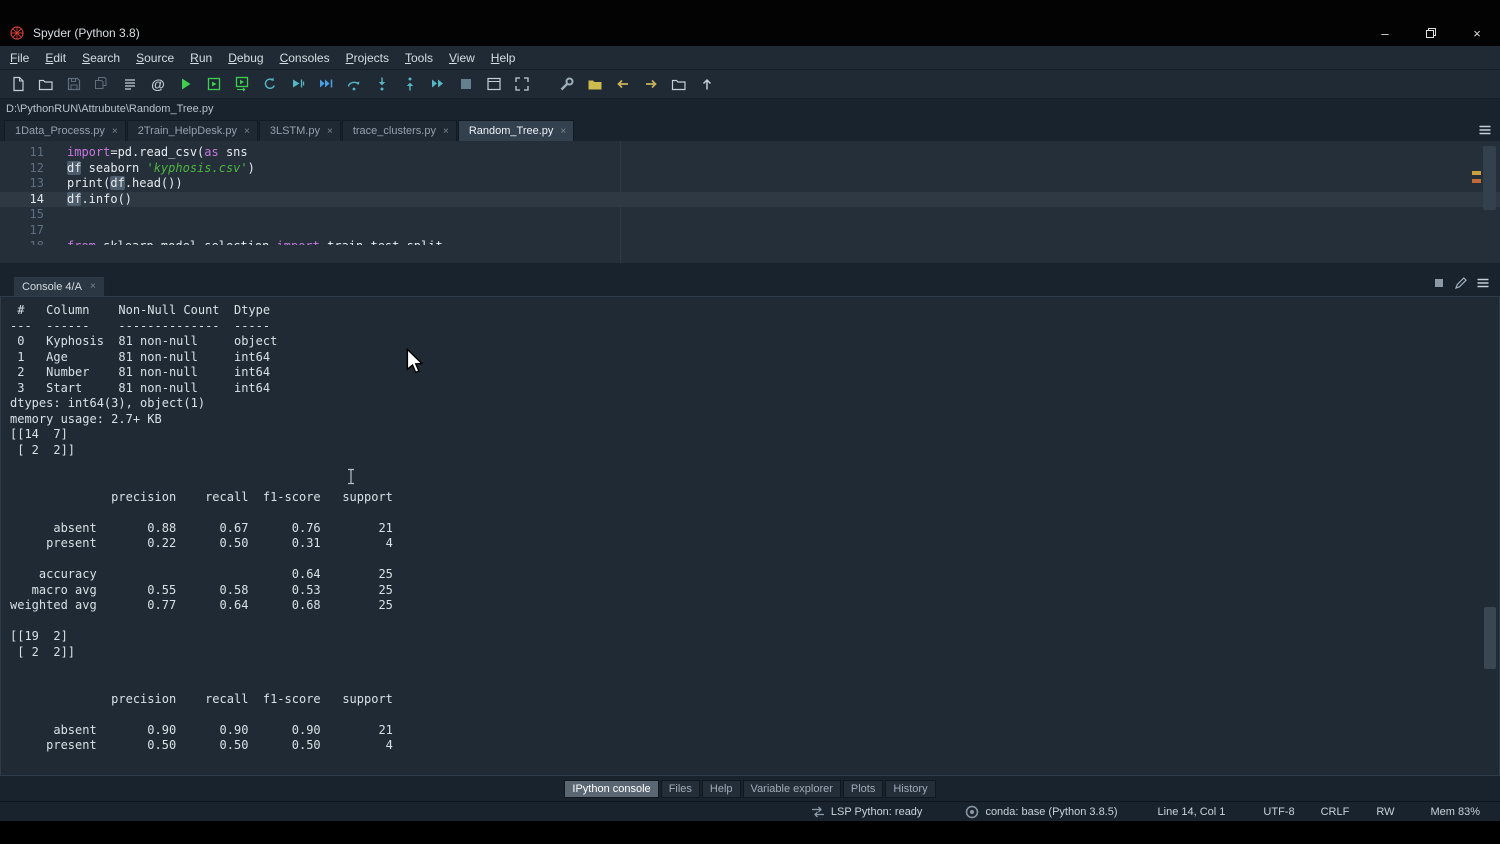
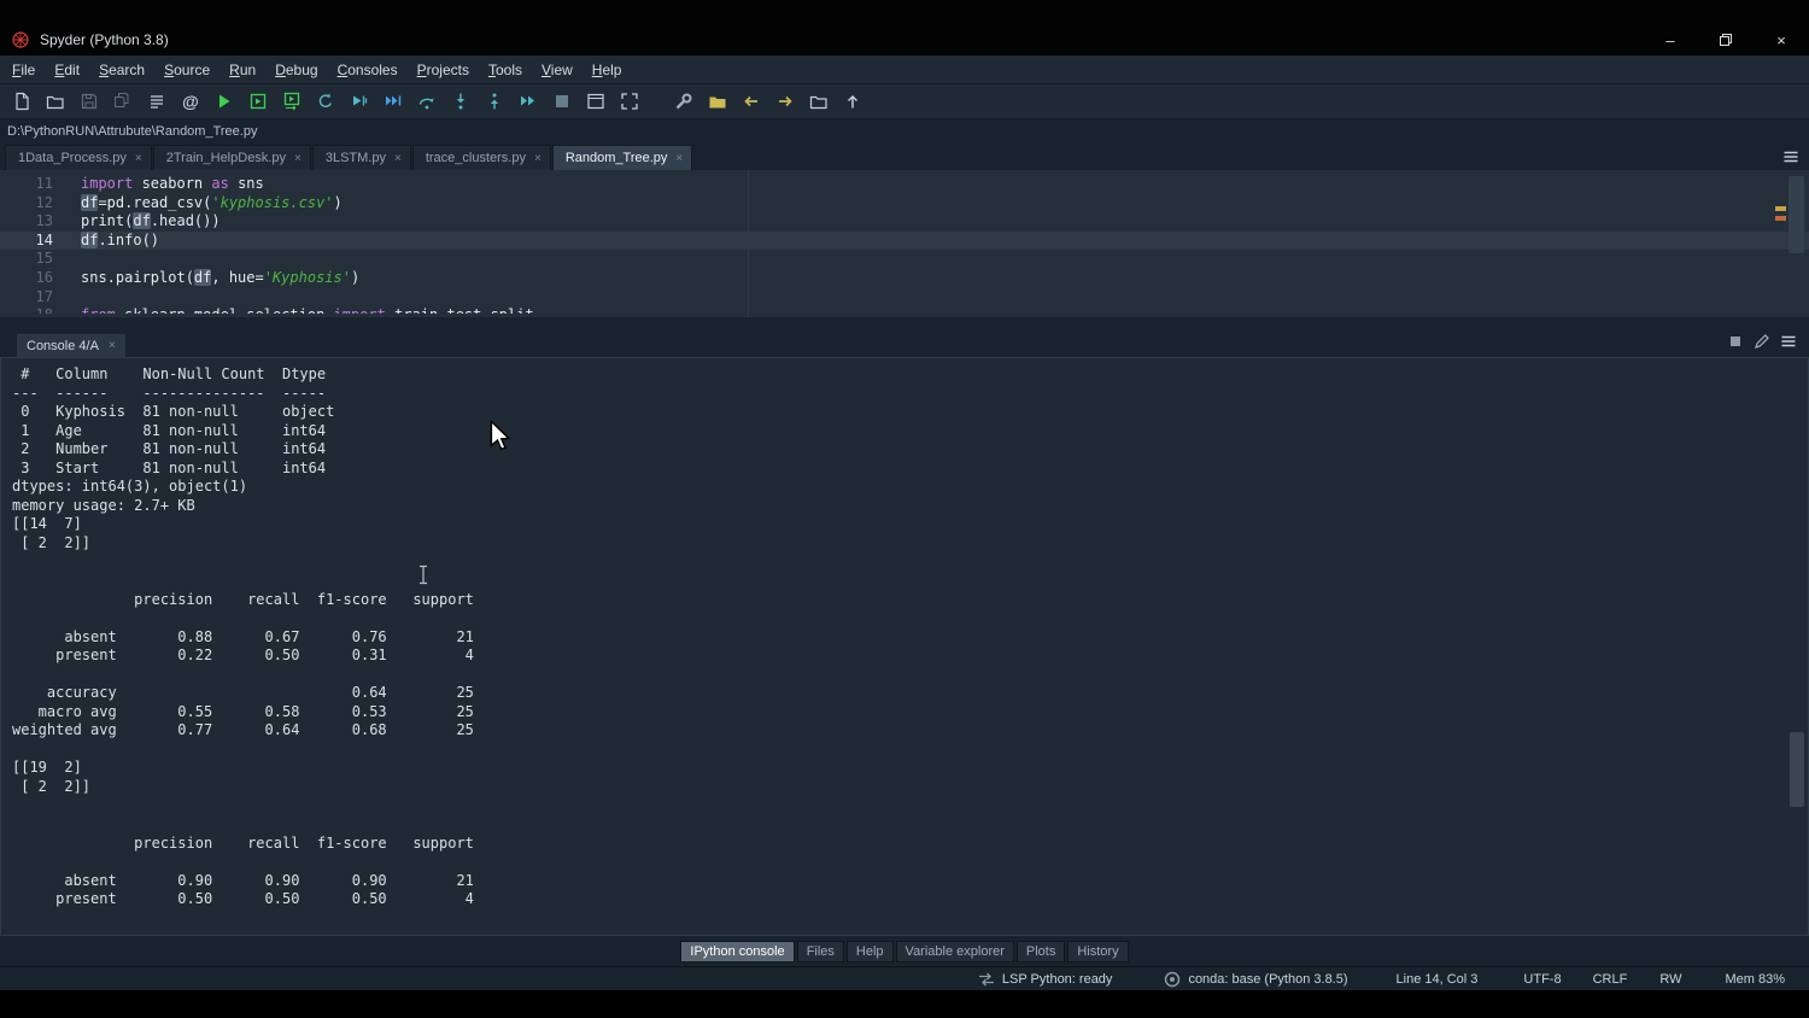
  Spyder (Python 3.8)
  –
  ×
  File
  Edit
  Search
  Source
  Run
  Debug
  Consoles
  Projects
  Tools
  View
  Help
  @
  D:\PythonRUN\Attrubute\Random_Tree.py
  1Data_Process.py
  ×
  2Train_HelpDesk.py
  ×
  3LSTM.py
  ×
  trace_clusters.py
  ×
  Random_Tree.py
  ×
  11
- import=pd.read_csv(as sns
+ import seaborn as sns
  12
- df seaborn 'kyphosis.csv')
+ df=pd.read_csv('kyphosis.csv')
  13
  print(df.head())
  14
  df.info()
  15
+ 16
+ sns.pairplot(df, hue='Kyphosis')
  17
  Console 4/A
  ×
  # Column Non-Null Count Dtype
  --- ------ -------------- -----
  0 Kyphosis 81 non-null object
  1 Age 81 non-null int64
  2 Number 81 non-null int64
  3 Start 81 non-null int64
  dtypes: int64(3), object(1)
  memory usage: 2.7+ KB
  [[14 7]
  [ 2 2]]
  precision recall f1-score support
  absent 0.88 0.67 0.76 21
  present 0.22 0.50 0.31 4
  accuracy 0.64 25
  macro avg 0.55 0.58 0.53 25
  weighted avg 0.77 0.64 0.68 25
  [[19 2]
  [ 2 2]]
  precision recall f1-score support
  absent 0.90 0.90 0.90 21
  present 0.50 0.50 0.50 4
  IPython console
  Files
  Help
  Variable explorer
  Plots
  History
  LSP Python: ready
  conda: base (Python 3.8.5)
- Line 14, Col 1
+ Line 14, Col 3
  UTF-8
  CRLF
  RW
  Mem 83%
